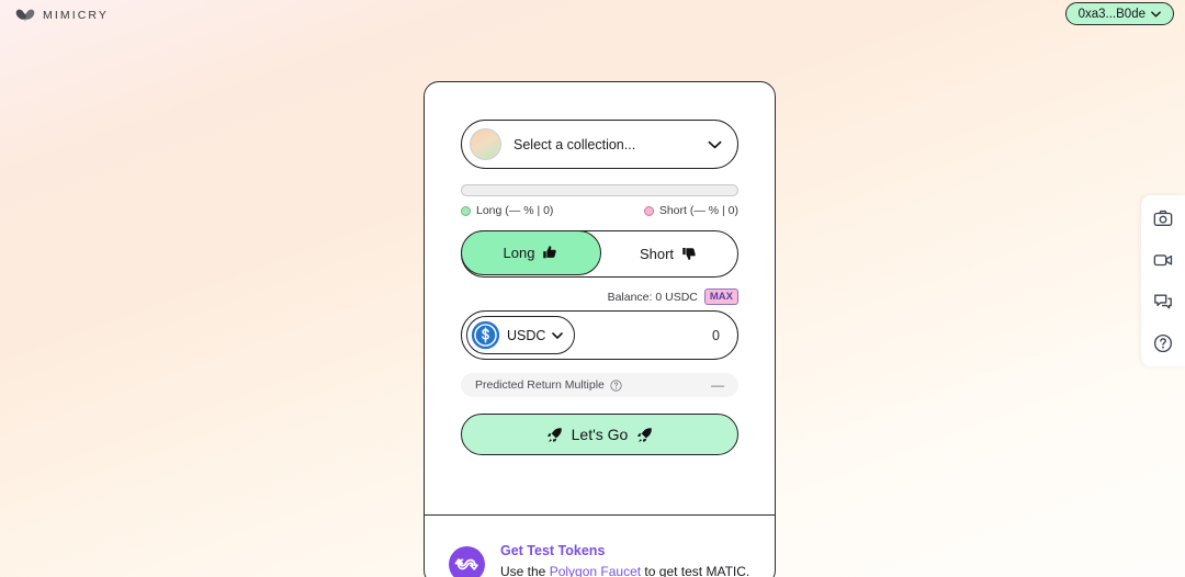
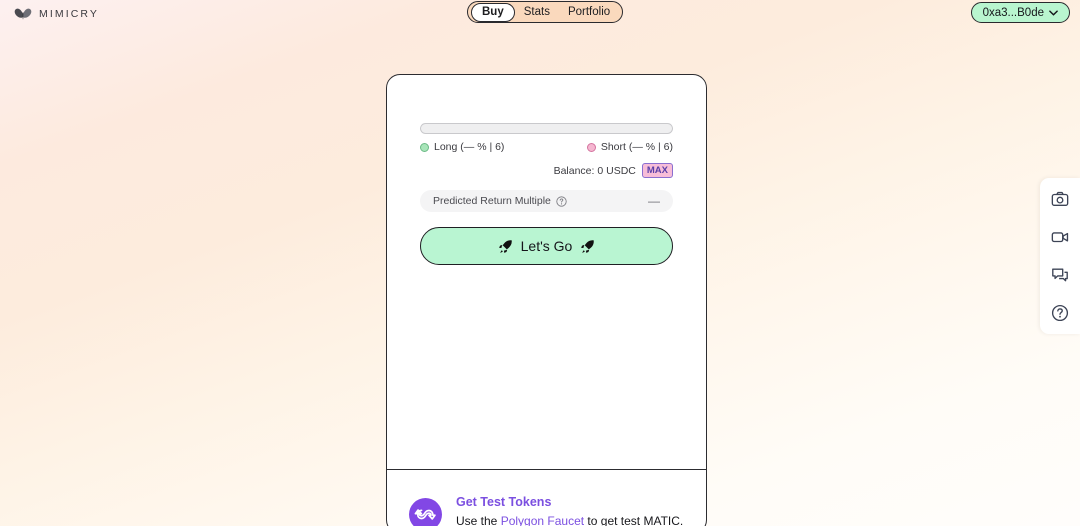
  MIMICRY
+ Buy
+ Stats
+ Portfolio
  0xa3...B0de
- Select a collection...
- Long (— % | 0)
+ Long (— % | 6)
- Short (— % | 0)
+ Short (— % | 6)
- Long
- Short
  Balance: 0 USDC
  MAX
- USDC
- 0
  Predicted Return Multiple
  —
  Let's Go
  Get Test Tokens
  Use the Polygon Faucet to get test MATIC.
